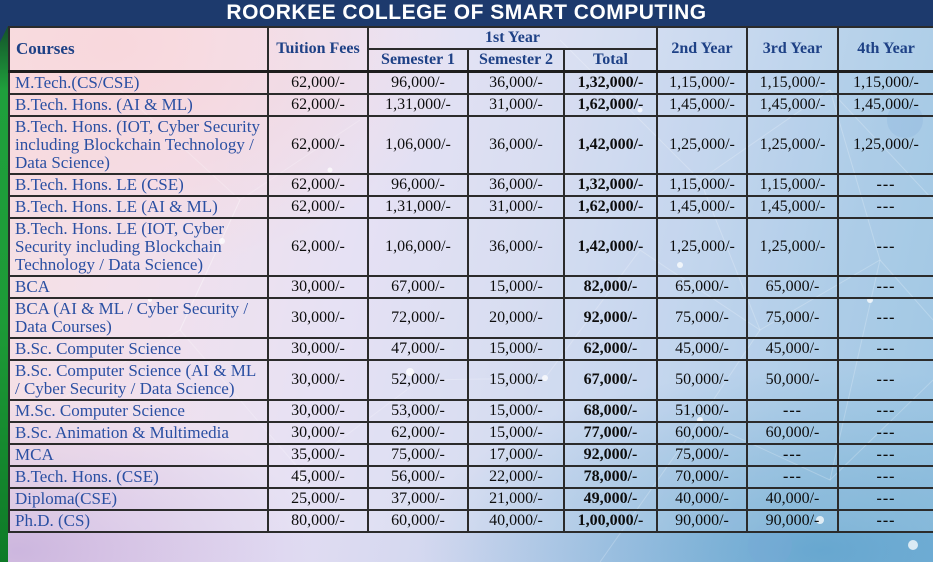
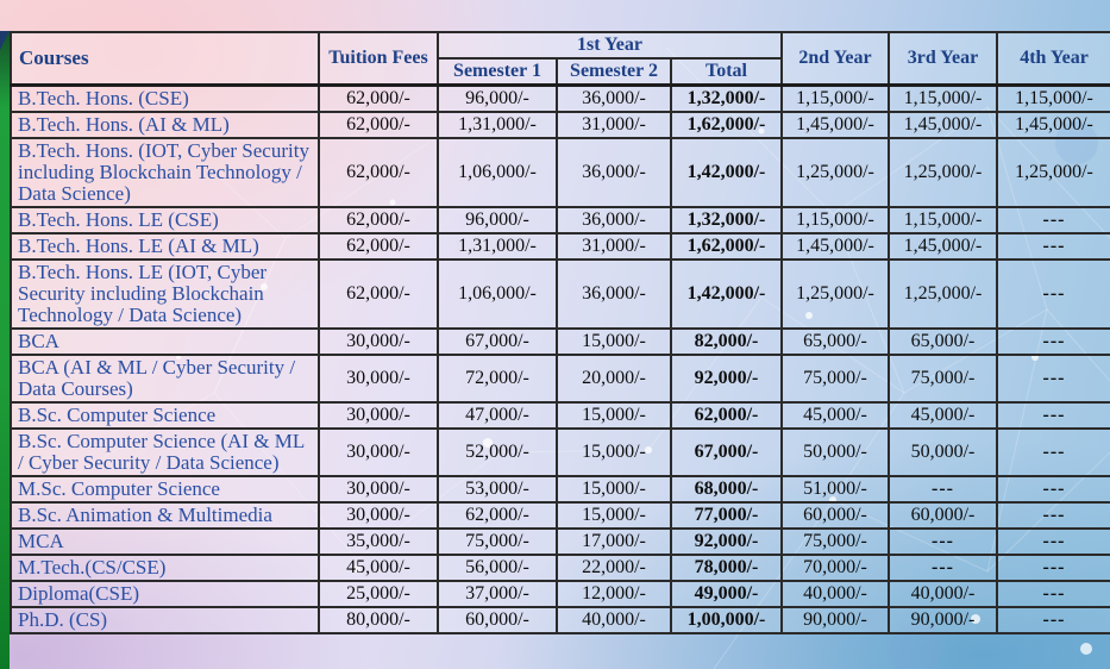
- ROORKEE COLLEGE OF SMART COMPUTING
  Courses	Tuition Fees	1st Year	2nd Year	3rd Year	4th Year
  Semester 1	Semester 2	Total
- M.Tech.(CS/CSE)	62,000/-	96,000/-	36,000/-	1,32,000/-	1,15,000/-	1,15,000/-	1,15,000/-
+ B.Tech. Hons. (CSE)	62,000/-	96,000/-	36,000/-	1,32,000/-	1,15,000/-	1,15,000/-	1,15,000/-
  B.Tech. Hons. (AI & ML)	62,000/-	1,31,000/-	31,000/-	1,62,000/-	1,45,000/-	1,45,000/-	1,45,000/-
  B.Tech. Hons. (IOT, Cyber Security including Blockchain Technology / Data Science)	62,000/-	1,06,000/-	36,000/-	1,42,000/-	1,25,000/-	1,25,000/-	1,25,000/-
  B.Tech. Hons. LE (CSE)	62,000/-	96,000/-	36,000/-	1,32,000/-	1,15,000/-	1,15,000/-	---
  B.Tech. Hons. LE (AI & ML)	62,000/-	1,31,000/-	31,000/-	1,62,000/-	1,45,000/-	1,45,000/-	---
  B.Tech. Hons. LE (IOT, Cyber Security including Blockchain Technology / Data Science)	62,000/-	1,06,000/-	36,000/-	1,42,000/-	1,25,000/-	1,25,000/-	---
  BCA	30,000/-	67,000/-	15,000/-	82,000/-	65,000/-	65,000/-	---
  BCA (AI & ML / Cyber Security / Data Courses)	30,000/-	72,000/-	20,000/-	92,000/-	75,000/-	75,000/-	---
  B.Sc. Computer Science	30,000/-	47,000/-	15,000/-	62,000/-	45,000/-	45,000/-	---
  B.Sc. Computer Science (AI & ML / Cyber Security / Data Science)	30,000/-	52,000/-	15,000/-	67,000/-	50,000/-	50,000/-	---
  M.Sc. Computer Science	30,000/-	53,000/-	15,000/-	68,000/-	51,000/-	---	---
  B.Sc. Animation & Multimedia	30,000/-	62,000/-	15,000/-	77,000/-	60,000/-	60,000/-	---
  MCA	35,000/-	75,000/-	17,000/-	92,000/-	75,000/-	---	---
- B.Tech. Hons. (CSE)	45,000/-	56,000/-	22,000/-	78,000/-	70,000/-	---	---
+ M.Tech.(CS/CSE)	45,000/-	56,000/-	22,000/-	78,000/-	70,000/-	---	---
- Diploma(CSE)	25,000/-	37,000/-	21,000/-	49,000/-	40,000/-	40,000/-	---
+ Diploma(CSE)	25,000/-	37,000/-	12,000/-	49,000/-	40,000/-	40,000/-	---
  Ph.D. (CS)	80,000/-	60,000/-	40,000/-	1,00,000/-	90,000/-	90,000/-	---
